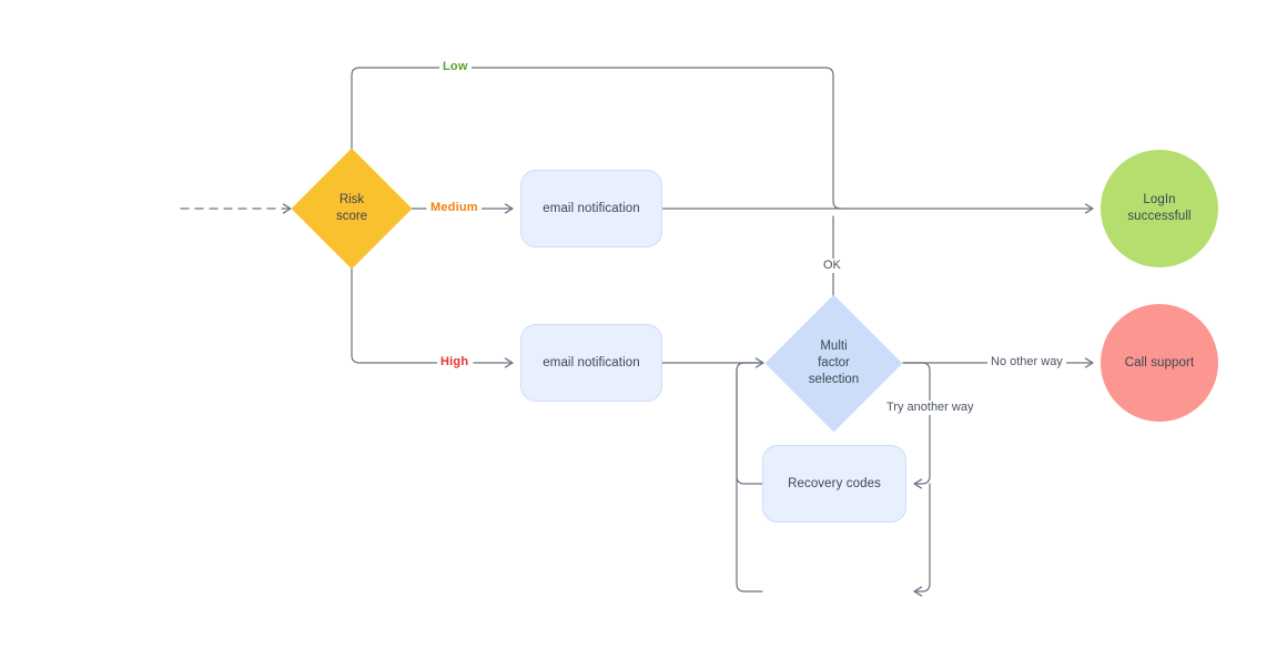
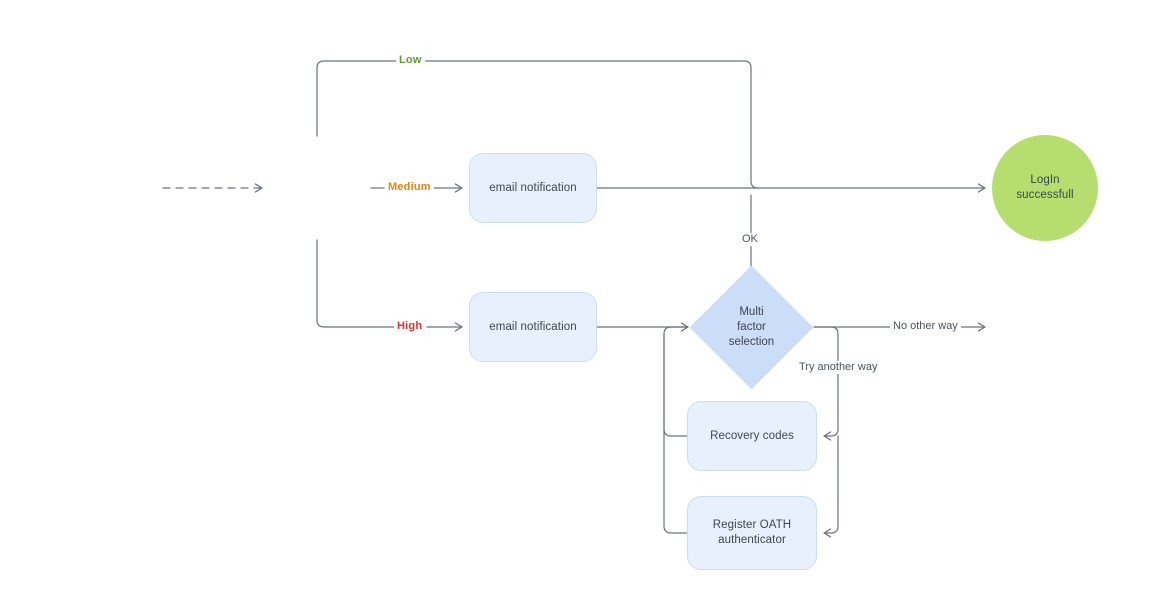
- Risk
- score
  email notification
  email notification
  Multi
  factor
  selection
  Recovery codes
+ Register OATH
+ authenticator
  LogIn
  successfull
- Call support
  Low
  Medium
  High
  OK
  No other way
  Try another way
